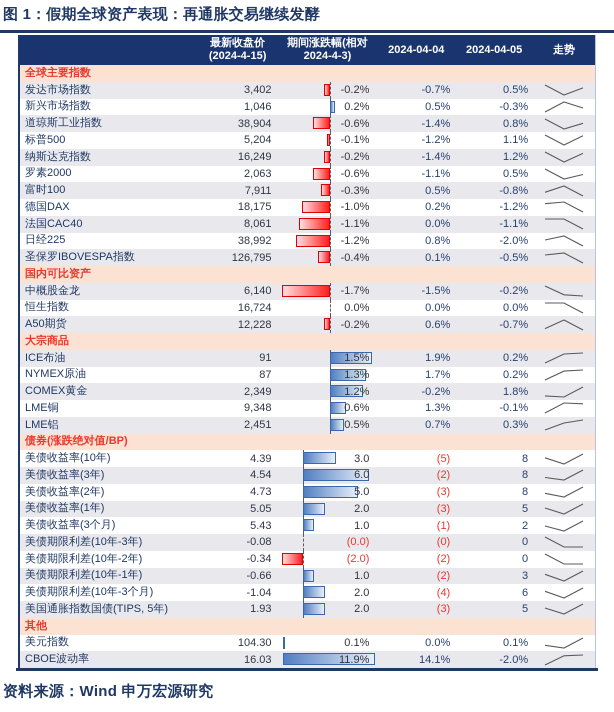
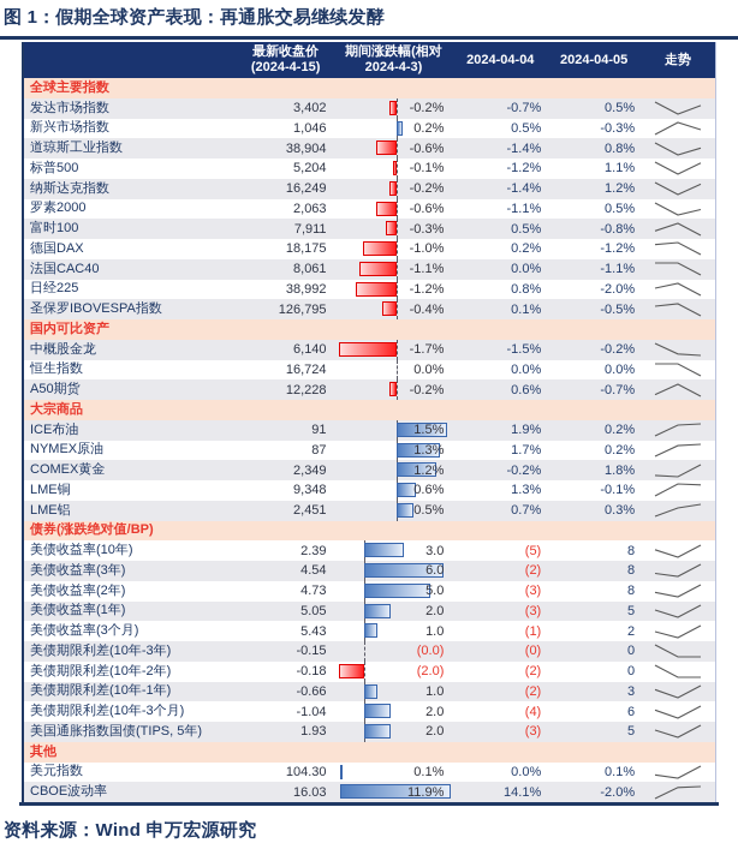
  图 1：假期全球资产表现：再通胀交易继续发酵
  最新收盘价
  (2024-4-15)
  期间涨跌幅(相对
  2024-4-3)
  2024-04-04
  2024-04-05
  走势
  全球主要指数
  发达市场指数
  3,402
  -0.2%
  -0.7%
  0.5%
  新兴市场指数
  1,046
  0.2%
  0.5%
  -0.3%
  道琼斯工业指数
  38,904
  -0.6%
  -1.4%
  0.8%
  标普500
  5,204
  -0.1%
  -1.2%
  1.1%
  纳斯达克指数
  16,249
  -0.2%
  -1.4%
  1.2%
  罗素2000
  2,063
  -0.6%
  -1.1%
  0.5%
  富时100
  7,911
  -0.3%
  0.5%
  -0.8%
  德国DAX
  18,175
  -1.0%
  0.2%
  -1.2%
  法国CAC40
  8,061
  -1.1%
  0.0%
  -1.1%
  日经225
  38,992
  -1.2%
  0.8%
  -2.0%
  圣保罗IBOVESPA指数
  126,795
  -0.4%
  0.1%
  -0.5%
  国内可比资产
  中概股金龙
  6,140
  -1.7%
  -1.5%
  -0.2%
  恒生指数
  16,724
  0.0%
  0.0%
  0.0%
  A50期货
  12,228
  -0.2%
  0.6%
  -0.7%
  大宗商品
  ICE布油
  91
  1.5%
  1.9%
  0.2%
  NYMEX原油
  87
  1.3%
  1.7%
  0.2%
  COMEX黄金
  2,349
  1.2%
  -0.2%
  1.8%
  LME铜
  9,348
  0.6%
  1.3%
  -0.1%
  LME铝
  2,451
  0.5%
  0.7%
  0.3%
  债券(涨跌绝对值/BP)
  美债收益率(10年)
- 4.39
+ 2.39
  3.0
  (5)
  8
  美债收益率(3年)
  4.54
  6.0
  (2)
  8
  美债收益率(2年)
  4.73
  5.0
  (3)
  8
  美债收益率(1年)
  5.05
  2.0
  (3)
  5
  美债收益率(3个月)
  5.43
  1.0
  (1)
  2
  美债期限利差(10年-3年)
- -0.08
+ -0.15
  (0.0)
  (0)
  0
  美债期限利差(10年-2年)
- -0.34
+ -0.18
  (2.0)
  (2)
  0
  美债期限利差(10年-1年)
  -0.66
  1.0
  (2)
  3
  美债期限利差(10年-3个月)
  -1.04
  2.0
  (4)
  6
  美国通胀指数国债(TIPS, 5年)
  1.93
  2.0
  (3)
  5
  其他
  美元指数
  104.30
  0.1%
  0.0%
  0.1%
  CBOE波动率
  16.03
  11.9%
  14.1%
  -2.0%
  资料来源：Wind 申万宏源研究
